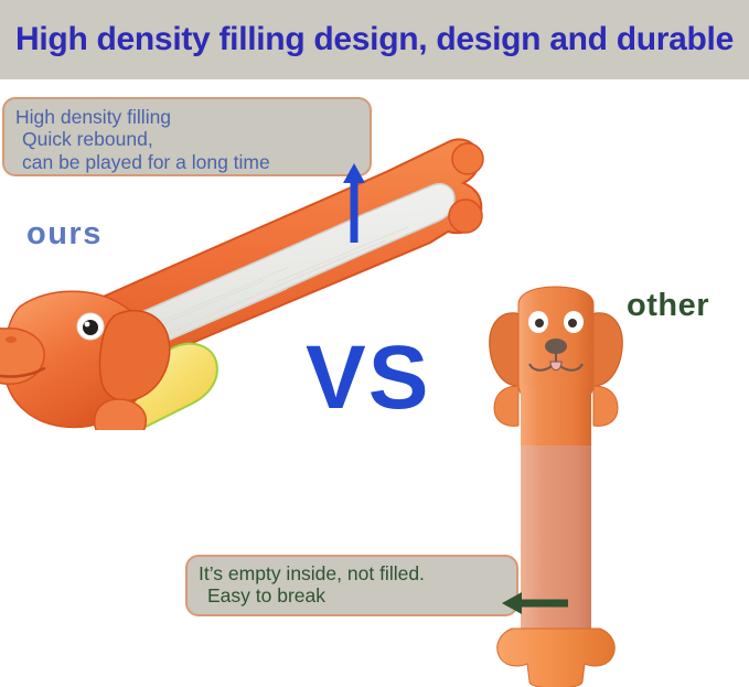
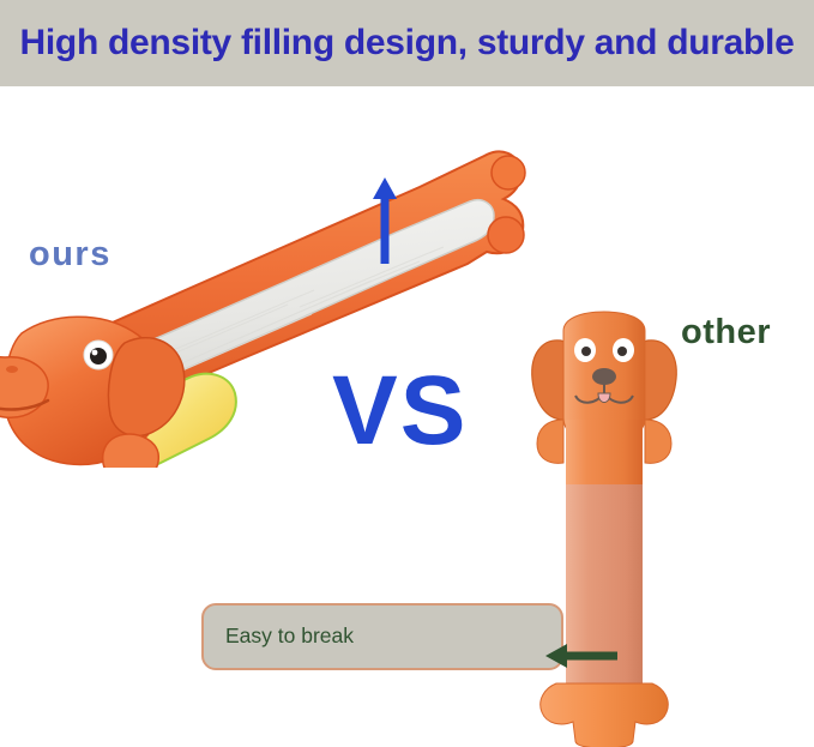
- High density filling design, design and durable
+ High density filling design, sturdy and durable
- High density filling
- Quick rebound,
- can be played for a long time
- It’s empty inside, not filled.
  Easy to break
  ours
  other
  VS
